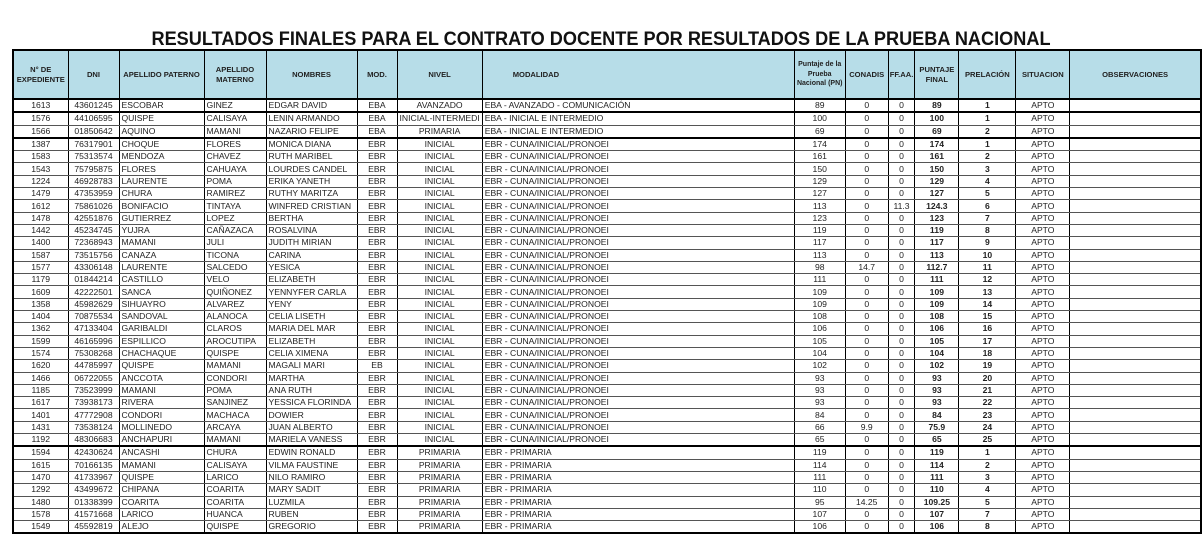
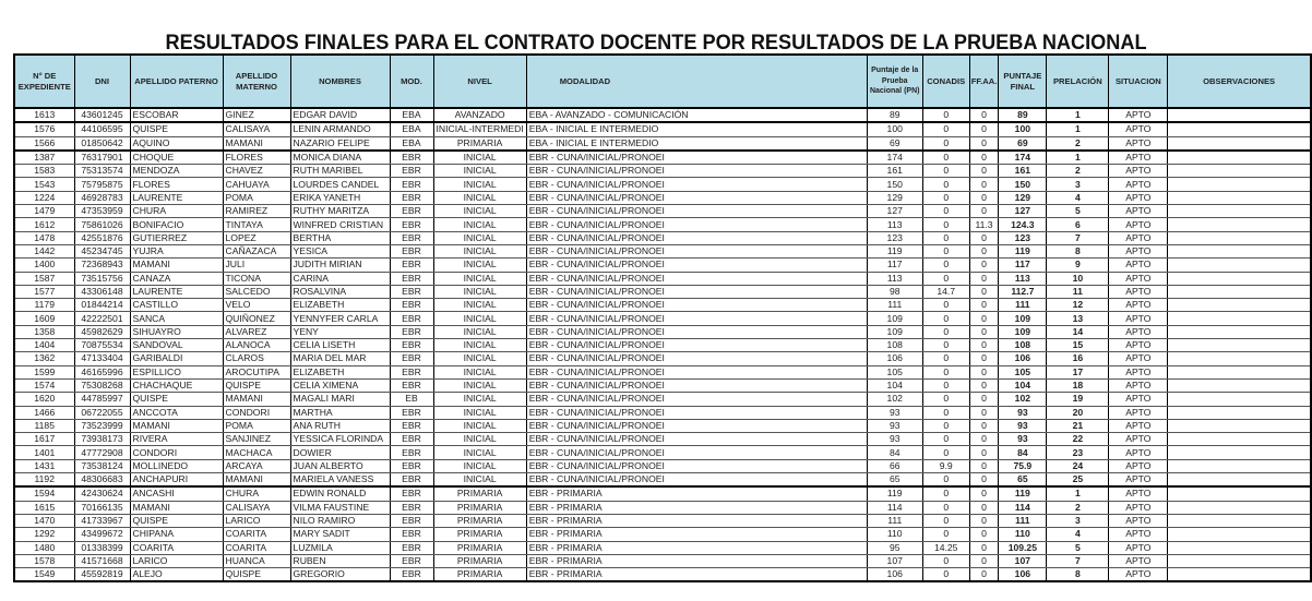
  RESULTADOS FINALES PARA EL CONTRATO DOCENTE POR RESULTADOS DE LA PRUEBA NACIONAL
  N° DE EXPEDIENTE	DNI	APELLIDO PATERNO	APELLIDO MATERNO	NOMBRES	MOD.	NIVEL	MODALIDAD		CONADIS	FF.AA.	PUNTAJE FINAL	PRELACIÓN	SITUACION	OBSERVACIONES
  1613	43601245	ESCOBAR	GINEZ	EDGAR DAVID	EBA	AVANZADO	EBA - AVANZADO - COMUNICACIÓN	89	0	0	89	1	APTO
  1576	44106595	QUISPE	CALISAYA	LENIN ARMANDO	EBA	INICIAL-INTERMEDI	EBA - INICIAL E INTERMEDIO	100	0	0	100	1	APTO
  1566	01850642	AQUINO	MAMANI	NAZARIO FELIPE	EBA	PRIMARIA	EBA - INICIAL E INTERMEDIO	69	0	0	69	2	APTO
  1387	76317901	CHOQUE	FLORES	MONICA DIANA	EBR	INICIAL	EBR - CUNA/INICIAL/PRONOEI	174	0	0	174	1	APTO
  1583	75313574	MENDOZA	CHAVEZ	RUTH MARIBEL	EBR	INICIAL	EBR - CUNA/INICIAL/PRONOEI	161	0	0	161	2	APTO
  1543	75795875	FLORES	CAHUAYA	LOURDES CANDEL	EBR	INICIAL	EBR - CUNA/INICIAL/PRONOEI	150	0	0	150	3	APTO
  1224	46928783	LAURENTE	POMA	ERIKA YANETH	EBR	INICIAL	EBR - CUNA/INICIAL/PRONOEI	129	0	0	129	4	APTO
  1479	47353959	CHURA	RAMIREZ	RUTHY MARITZA	EBR	INICIAL	EBR - CUNA/INICIAL/PRONOEI	127	0	0	127	5	APTO
  1612	75861026	BONIFACIO	TINTAYA	WINFRED CRISTIAN	EBR	INICIAL	EBR - CUNA/INICIAL/PRONOEI	113	0	11.3	124.3	6	APTO
  1478	42551876	GUTIERREZ	LOPEZ	BERTHA	EBR	INICIAL	EBR - CUNA/INICIAL/PRONOEI	123	0	0	123	7	APTO
- 1442	45234745	YUJRA	CAÑAZACA	ROSALVINA	EBR	INICIAL	EBR - CUNA/INICIAL/PRONOEI	119	0	0	119	8	APTO
+ 1442	45234745	YUJRA	CAÑAZACA	YESICA	EBR	INICIAL	EBR - CUNA/INICIAL/PRONOEI	119	0	0	119	8	APTO
  1400	72368943	MAMANI	JULI	JUDITH MIRIAN	EBR	INICIAL	EBR - CUNA/INICIAL/PRONOEI	117	0	0	117	9	APTO
  1587	73515756	CANAZA	TICONA	CARINA	EBR	INICIAL	EBR - CUNA/INICIAL/PRONOEI	113	0	0	113	10	APTO
- 1577	43306148	LAURENTE	SALCEDO	YESICA	EBR	INICIAL	EBR - CUNA/INICIAL/PRONOEI	98	14.7	0	112.7	11	APTO
+ 1577	43306148	LAURENTE	SALCEDO	ROSALVINA	EBR	INICIAL	EBR - CUNA/INICIAL/PRONOEI	98	14.7	0	112.7	11	APTO
  1179	01844214	CASTILLO	VELO	ELIZABETH	EBR	INICIAL	EBR - CUNA/INICIAL/PRONOEI	111	0	0	111	12	APTO
  1609	42222501	SANCA	QUIÑONEZ	YENNYFER CARLA	EBR	INICIAL	EBR - CUNA/INICIAL/PRONOEI	109	0	0	109	13	APTO
  1358	45982629	SIHUAYRO	ALVAREZ	YENY	EBR	INICIAL	EBR - CUNA/INICIAL/PRONOEI	109	0	0	109	14	APTO
  1404	70875534	SANDOVAL	ALANOCA	CELIA LISETH	EBR	INICIAL	EBR - CUNA/INICIAL/PRONOEI	108	0	0	108	15	APTO
  1362	47133404	GARIBALDI	CLAROS	MARIA DEL MAR	EBR	INICIAL	EBR - CUNA/INICIAL/PRONOEI	106	0	0	106	16	APTO
  1599	46165996	ESPILLICO	AROCUTIPA	ELIZABETH	EBR	INICIAL	EBR - CUNA/INICIAL/PRONOEI	105	0	0	105	17	APTO
  1574	75308268	CHACHAQUE	QUISPE	CELIA XIMENA	EBR	INICIAL	EBR - CUNA/INICIAL/PRONOEI	104	0	0	104	18	APTO
  1620	44785997	QUISPE	MAMANI	MAGALI MARI	EB	INICIAL	EBR - CUNA/INICIAL/PRONOEI	102	0	0	102	19	APTO
  1466	06722055	ANCCOTA	CONDORI	MARTHA	EBR	INICIAL	EBR - CUNA/INICIAL/PRONOEI	93	0	0	93	20	APTO
  1185	73523999	MAMANI	POMA	ANA RUTH	EBR	INICIAL	EBR - CUNA/INICIAL/PRONOEI	93	0	0	93	21	APTO
  1617	73938173	RIVERA	SANJINEZ	YESSICA FLORINDA	EBR	INICIAL	EBR - CUNA/INICIAL/PRONOEI	93	0	0	93	22	APTO
  1401	47772908	CONDORI	MACHACA	DOWIER	EBR	INICIAL	EBR - CUNA/INICIAL/PRONOEI	84	0	0	84	23	APTO
  1431	73538124	MOLLINEDO	ARCAYA	JUAN ALBERTO	EBR	INICIAL	EBR - CUNA/INICIAL/PRONOEI	66	9.9	0	75.9	24	APTO
  1192	48306683	ANCHAPURI	MAMANI	MARIELA VANESS	EBR	INICIAL	EBR - CUNA/INICIAL/PRONOEI	65	0	0	65	25	APTO
  1594	42430624	ANCASHI	CHURA	EDWIN RONALD	EBR	PRIMARIA	EBR - PRIMARIA	119	0	0	119	1	APTO
  1615	70166135	MAMANI	CALISAYA	VILMA FAUSTINE	EBR	PRIMARIA	EBR - PRIMARIA	114	0	0	114	2	APTO
  1470	41733967	QUISPE	LARICO	NILO RAMIRO	EBR	PRIMARIA	EBR - PRIMARIA	111	0	0	111	3	APTO
  1292	43499672	CHIPANA	COARITA	MARY SADIT	EBR	PRIMARIA	EBR - PRIMARIA	110	0	0	110	4	APTO
  1480	01338399	COARITA	COARITA	LUZMILA	EBR	PRIMARIA	EBR - PRIMARIA	95	14.25	0	109.25	5	APTO
  1578	41571668	LARICO	HUANCA	RUBEN	EBR	PRIMARIA	EBR - PRIMARIA	107	0	0	107	7	APTO
  1549	45592819	ALEJO	QUISPE	GREGORIO	EBR	PRIMARIA	EBR - PRIMARIA	106	0	0	106	8	APTO
